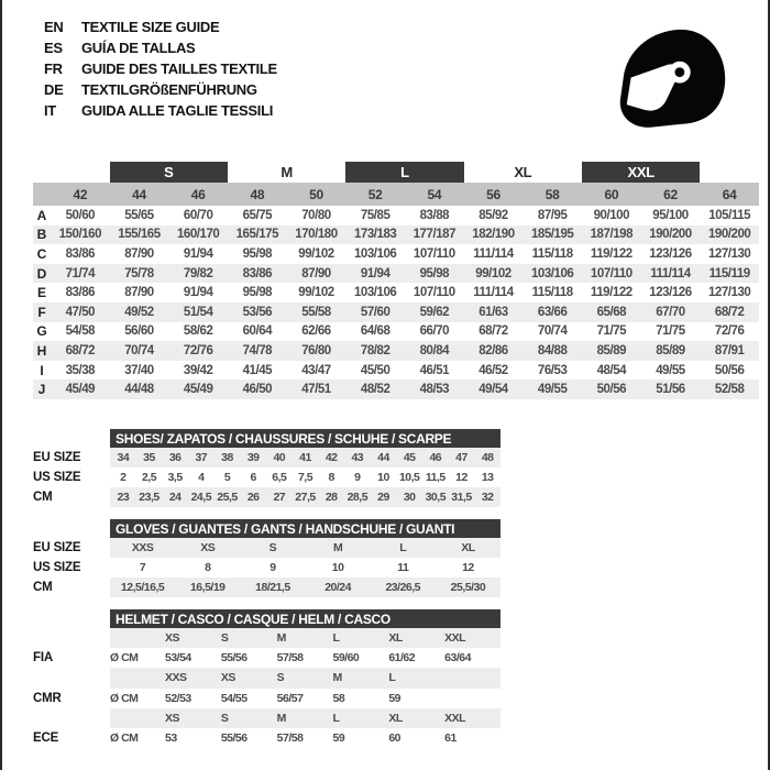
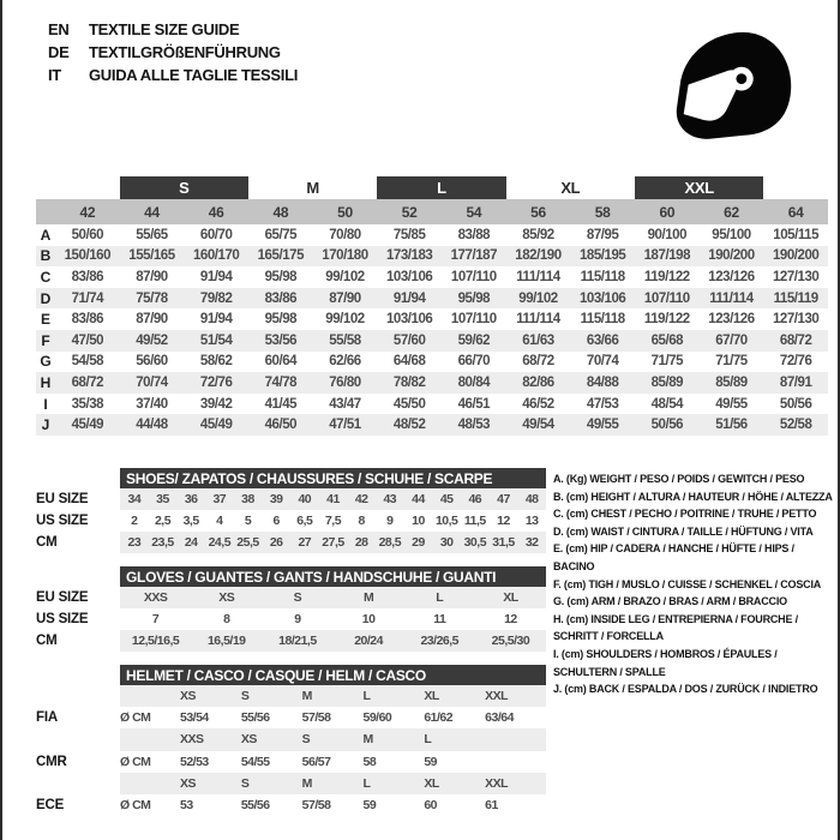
  EN
  TEXTILE SIZE GUIDE
- ES
- GUÍA DE TALLAS
- FR
- GUIDE DES TAILLES TEXTILE
  DE
  TEXTILGRÖßENFÜHRUNG
  IT
  GUIDA ALLE TAGLIE TESSILI
  S
  M
  L
  XL
  XXL
  42
  44
  46
  48
  50
  52
  54
  56
  58
  60
  62
  64
  A
  50/60
  55/65
  60/70
  65/75
  70/80
  75/85
  83/88
  85/92
  87/95
  90/100
  95/100
  105/115
  B
  150/160
  155/165
  160/170
  165/175
  170/180
  173/183
  177/187
  182/190
  185/195
  187/198
  190/200
  190/200
  C
  83/86
  87/90
  91/94
  95/98
  99/102
  103/106
  107/110
  111/114
  115/118
  119/122
  123/126
  127/130
  D
  71/74
  75/78
  79/82
  83/86
  87/90
  91/94
  95/98
  99/102
  103/106
  107/110
  111/114
  115/119
  E
  83/86
  87/90
  91/94
  95/98
  99/102
  103/106
  107/110
  111/114
  115/118
  119/122
  123/126
  127/130
  F
  47/50
  49/52
  51/54
  53/56
  55/58
  57/60
  59/62
  61/63
  63/66
  65/68
  67/70
  68/72
  G
  54/58
  56/60
  58/62
  60/64
  62/66
  64/68
  66/70
  68/72
  70/74
  71/75
  71/75
  72/76
  H
  68/72
  70/74
  72/76
  74/78
  76/80
  78/82
  80/84
  82/86
  84/88
  85/89
  85/89
  87/91
  I
  35/38
  37/40
  39/42
  41/45
  43/47
  45/50
  46/51
  46/52
- 76/53
+ 47/53
  48/54
  49/55
  50/56
  J
  45/49
  44/48
  45/49
  46/50
  47/51
  48/52
  48/53
  49/54
  49/55
  50/56
  51/56
  52/58
  SHOES/ ZAPATOS / CHAUSSURES / SCHUHE / SCARPE
  EU SIZE
  34
  35
  36
  37
  38
  39
  40
  41
  42
  43
  44
  45
  46
  47
  48
  US SIZE
  2
  2,5
  3,5
  4
  5
  6
  6,5
  7,5
  8
  9
  10
  10,5
  11,5
  12
  13
  CM
  23
  23,5
  24
  24,5
  25,5
  26
  27
  27,5
  28
  28,5
  29
  30
  30,5
  31,5
  32
  GLOVES / GUANTES / GANTS / HANDSCHUHE / GUANTI
  EU SIZE
  XXS
  XS
  S
  M
  L
  XL
  US SIZE
  7
  8
  9
  10
  11
  12
  CM
  12,5/16,5
  16,5/19
  18/21,5
  20/24
  23/26,5
  25,5/30
  HELMET / CASCO / CASQUE / HELM / CASCO
  XS
  S
  M
  L
  XL
  XXL
  FIA
  Ø CM
  53/54
  55/56
  57/58
  59/60
  61/62
  63/64
  XXS
  XS
  S
  M
  L
  CMR
  Ø CM
  52/53
  54/55
  56/57
  58
  59
  XS
  S
  M
  L
  XL
  XXL
  ECE
  Ø CM
  53
  55/56
  57/58
  59
  60
  61
+ A. (Kg) WEIGHT / PESO / POIDS / GEWITCH / PESO
+ B. (cm) HEIGHT / ALTURA / HAUTEUR / HÖHE / ALTEZZA
+ C. (cm) CHEST / PECHO / POITRINE / TRUHE / PETTO
+ D. (cm) WAIST / CINTURA / TAILLE / HÜFTUNG / VITA
+ E. (cm) HIP / CADERA / HANCHE / HÜFTE / HIPS / BACINO
+ F. (cm) TIGH / MUSLO / CUISSE / SCHENKEL / COSCIA
+ G. (cm) ARM / BRAZO / BRAS / ARM / BRACCIO
+ H. (cm) INSIDE LEG / ENTREPIERNA / FOURCHE / SCHRITT / FORCELLA
+ I. (cm) SHOULDERS / HOMBROS / ÉPAULES / SCHULTERN / SPALLE
+ J. (cm) BACK / ESPALDA / DOS / ZURÜCK / INDIETRO
